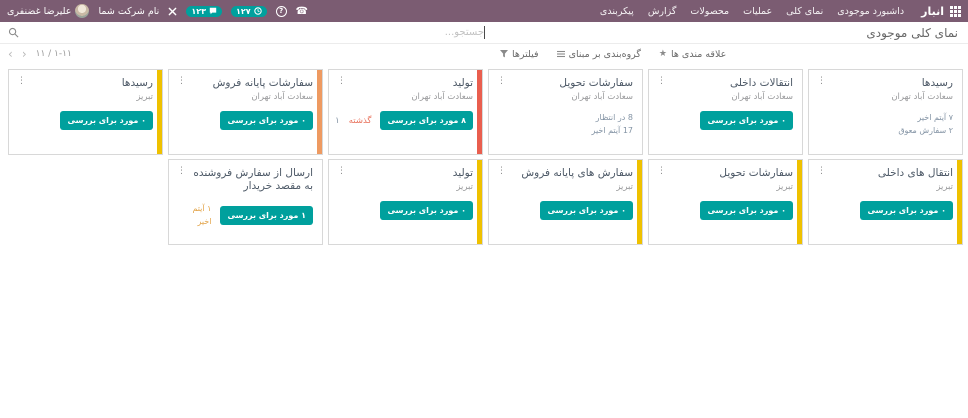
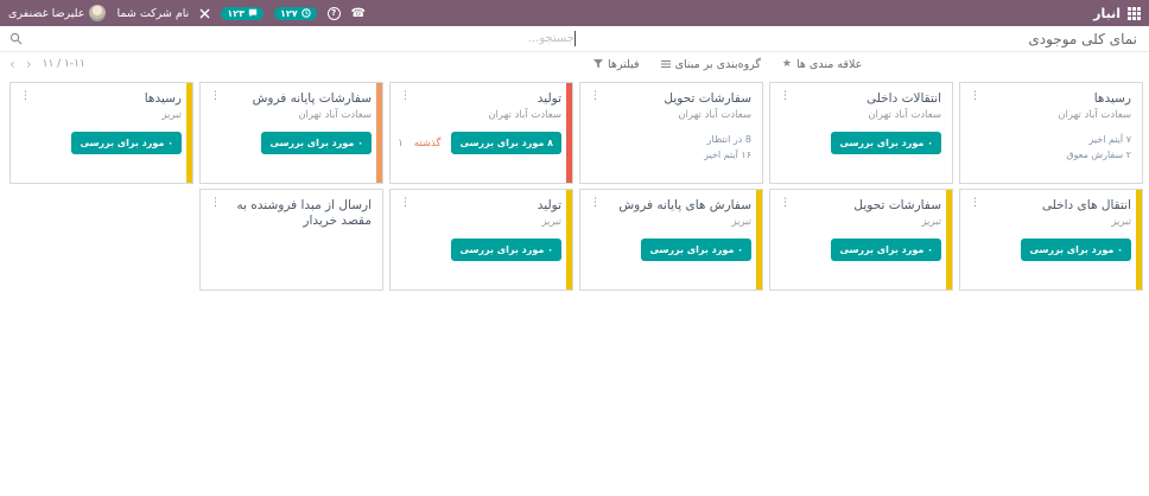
  انبار
- داشبورد موجودی
- نمای کلی
- عملیات
- محصولات
- گزارش
- پیکربندی
  ☎
  ?
  ۱۲۷
  ۱۲۳
  نام شرکت شما
  علیرضا غضنفری
  نمای کلی موجودی
  فیلترها
  گروه‌بندی بر مبنای
  ★
  علاقه مندی ها
  ‹
  ›
  ۱۱ / ۱-۱۱
  رسیدها
  سعادت آباد تهران
  ⋮
  ۷ آیتم اخیر
  ۲ سفارش معوق
  انتقالات داخلی
  سعادت آباد تهران
  ⋮
  ۰ مورد برای بررسی
  سفارشات تحویل
  سعادت آباد تهران
  ⋮
  8 در انتظار
- 17 آیتم اخیر
+ ۱۶ آیتم اخیر
  تولید
  سعادت آباد تهران
  ⋮
  ۸ مورد برای بررسی
  گذشته
  ۱
  سفارشات پایانه فروش
  سعادت آباد تهران
  ⋮
  ۰ مورد برای بررسی
  رسیدها
  تبریز
  ⋮
  ۰ مورد برای بررسی
  انتقال های داخلی
  تبریز
  ⋮
  ۰ مورد برای بررسی
  سفارشات تحویل
  تبریز
  ⋮
  ۰ مورد برای بررسی
  سفارش های پایانه فروش
  تبریز
  ⋮
  ۰ مورد برای بررسی
  تولید
  تبریز
  ⋮
  ۰ مورد برای بررسی
- ارسال از سفارش فروشنده به مقصد خریدار
+ ارسال از مبدا فروشنده به مقصد خریدار
  ⋮
- ۱ مورد برای بررسی
- ۱ آیتم اخیر
